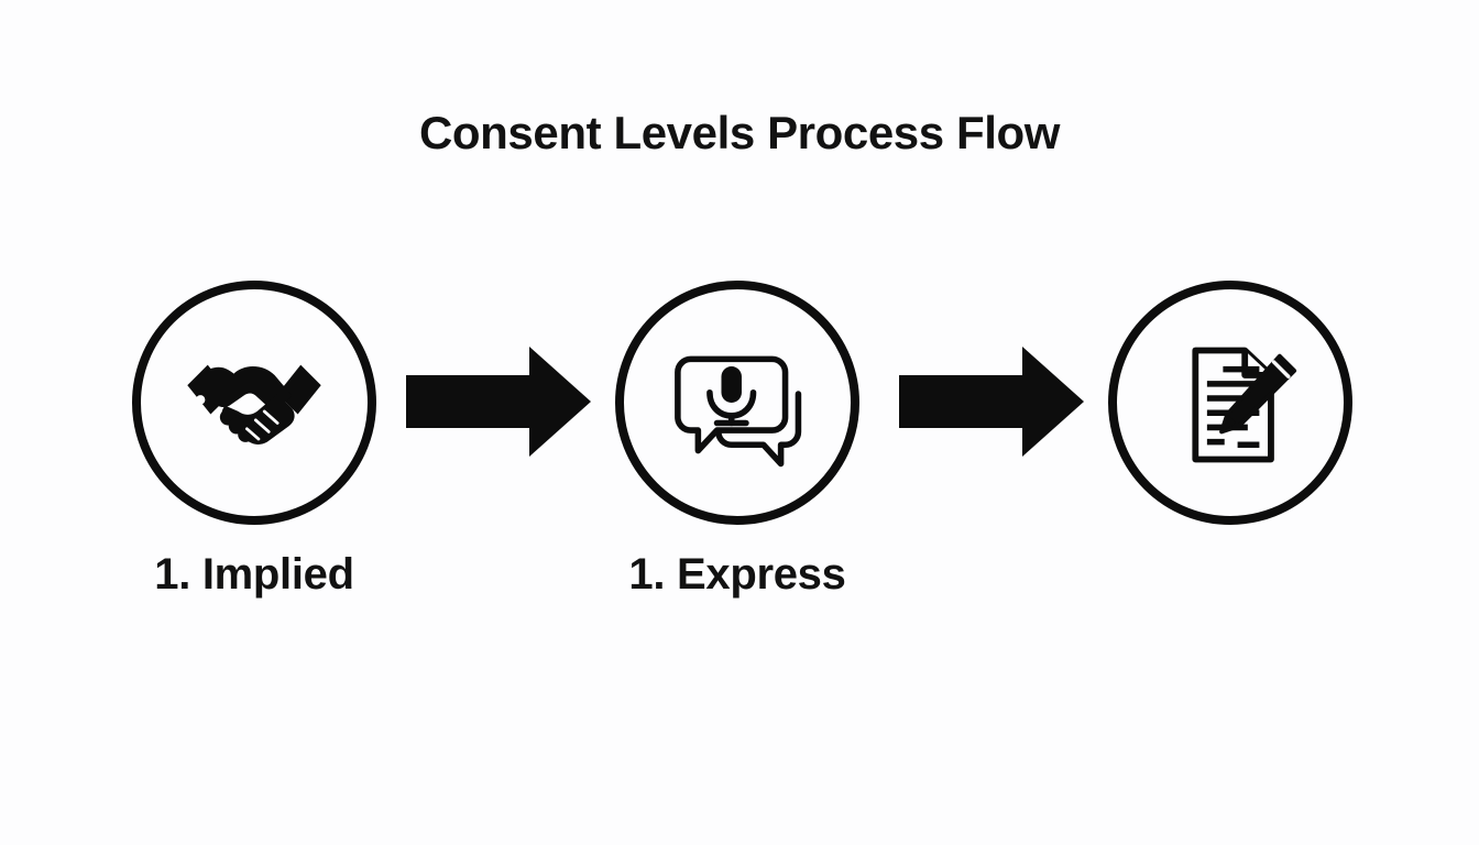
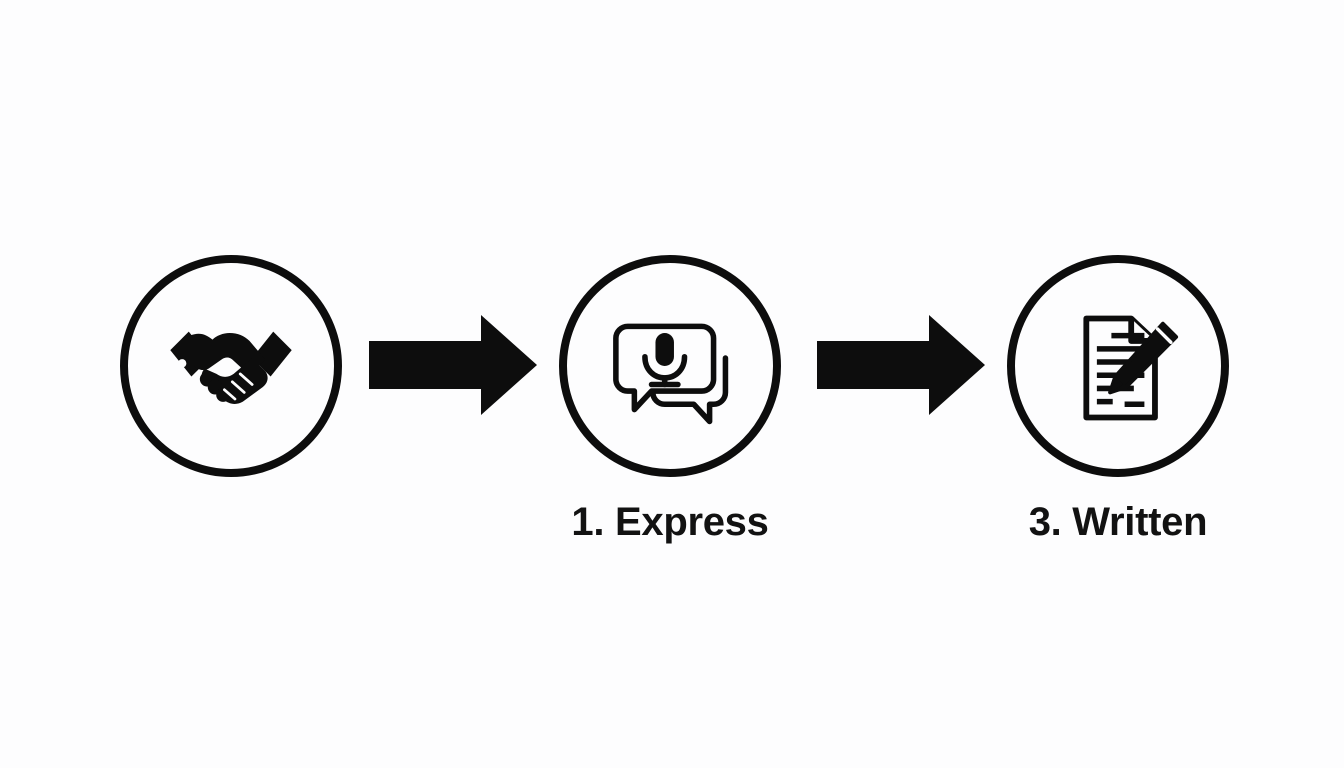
- Consent Levels Process Flow
- 1. Implied
  1. Express
+ 3. Written
